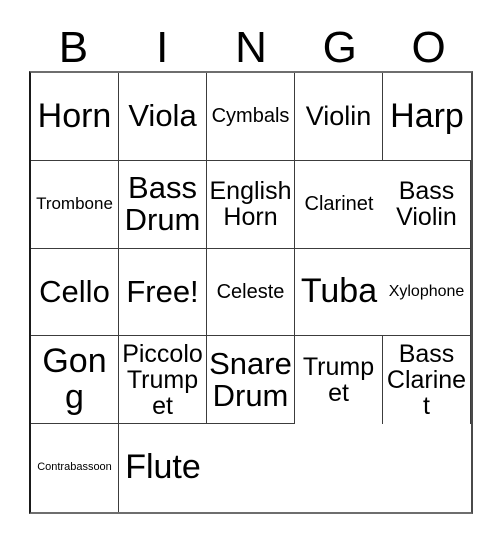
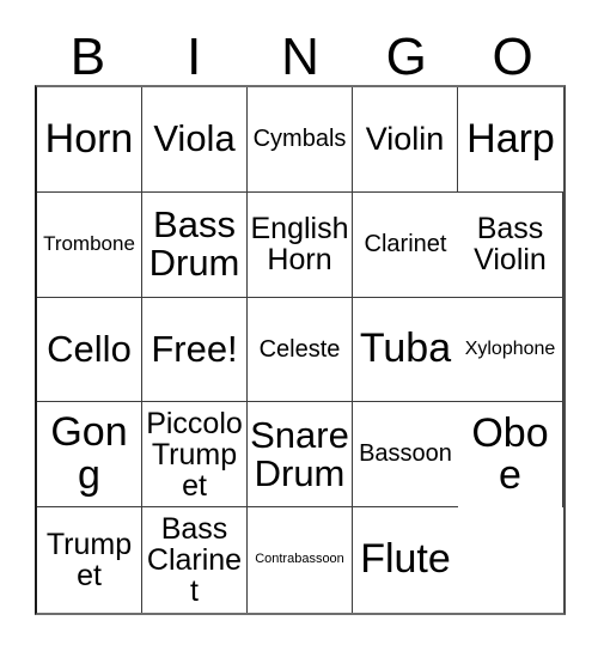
  B
  I
  N
  G
  O
  Horn
  Viola
  Cymbals
  Violin
  Harp
  Trombone
  Bass
  Drum
  English
  Horn
  Clarinet
  Bass
  Violin
  Cello
  Free!
  Celeste
  Tuba
  Xylophone
  Gong
  Piccolo
  Trumpet
  Snare
  Drum
+ Bassoon
+ Oboe
  Trumpet
  Bass
  Clarinet
  Contrabassoon
  Flute
